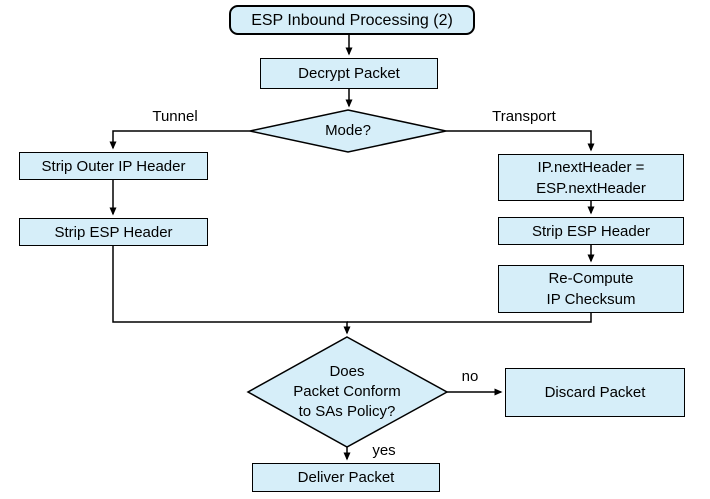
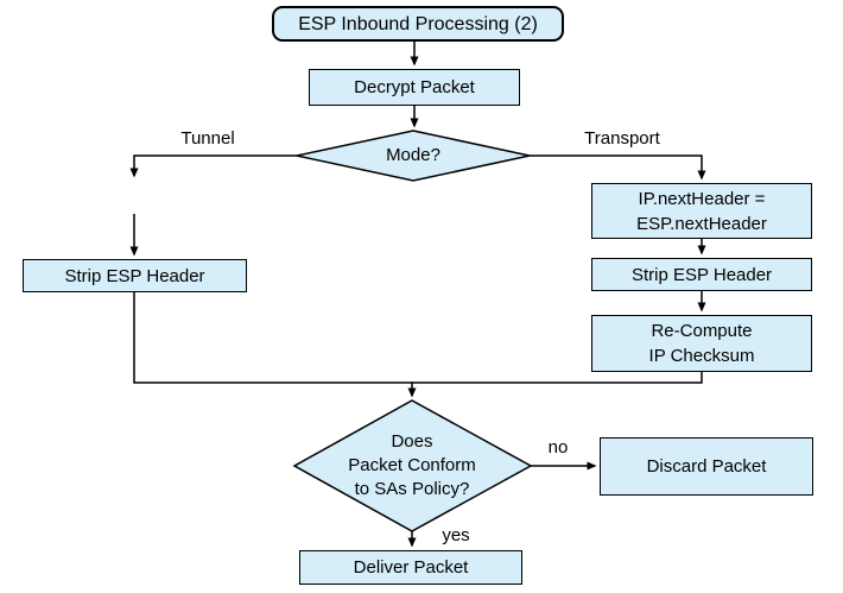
  ESP Inbound Processing (2)
  Decrypt Packet
- Strip Outer IP Header
  Strip ESP Header
  IP.nextHeader =
  ESP.nextHeader
  Strip ESP Header
  Re-Compute
  IP Checksum
  Discard Packet
  Deliver Packet
  Mode?
  Does
  Packet Conform
  to SAs Policy?
  Tunnel
  Transport
  no
  yes
